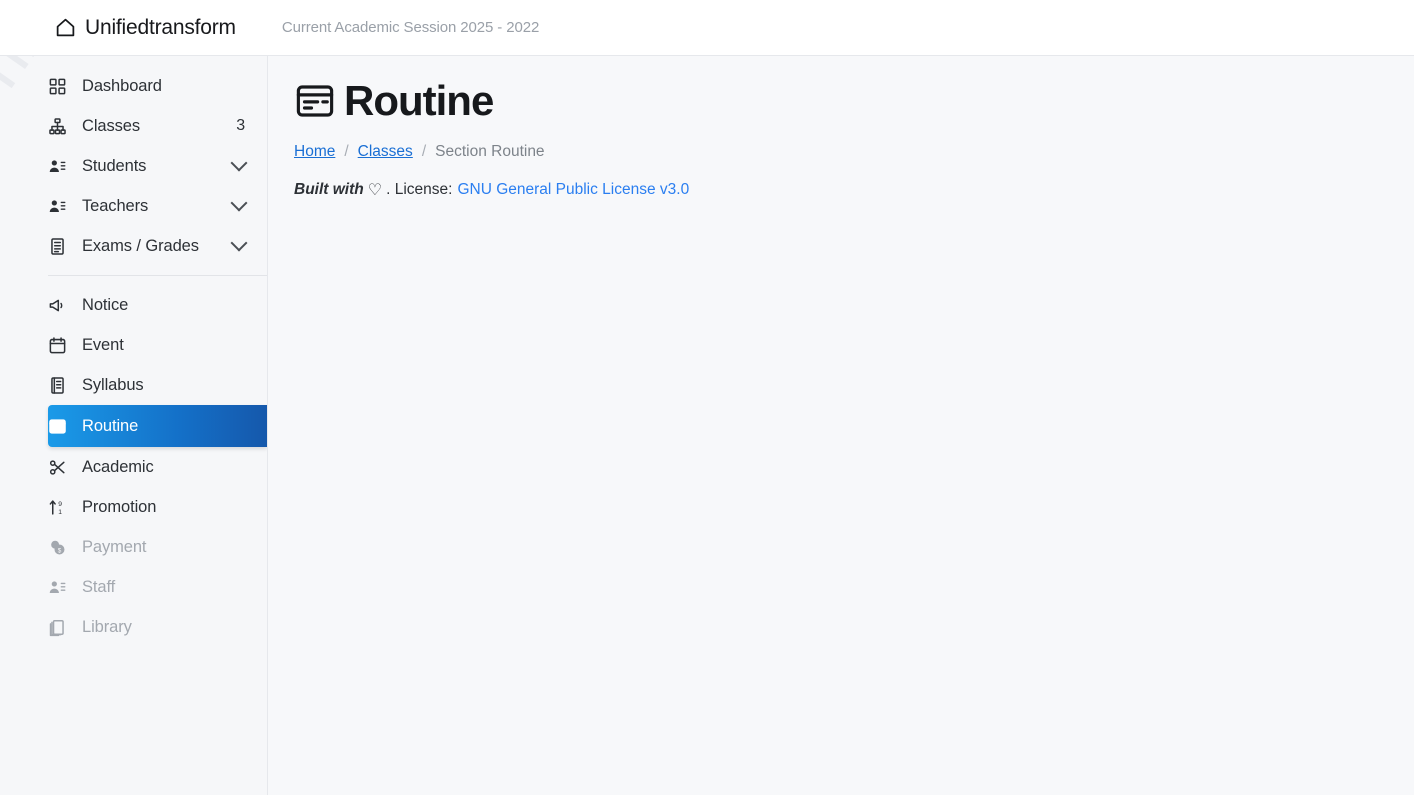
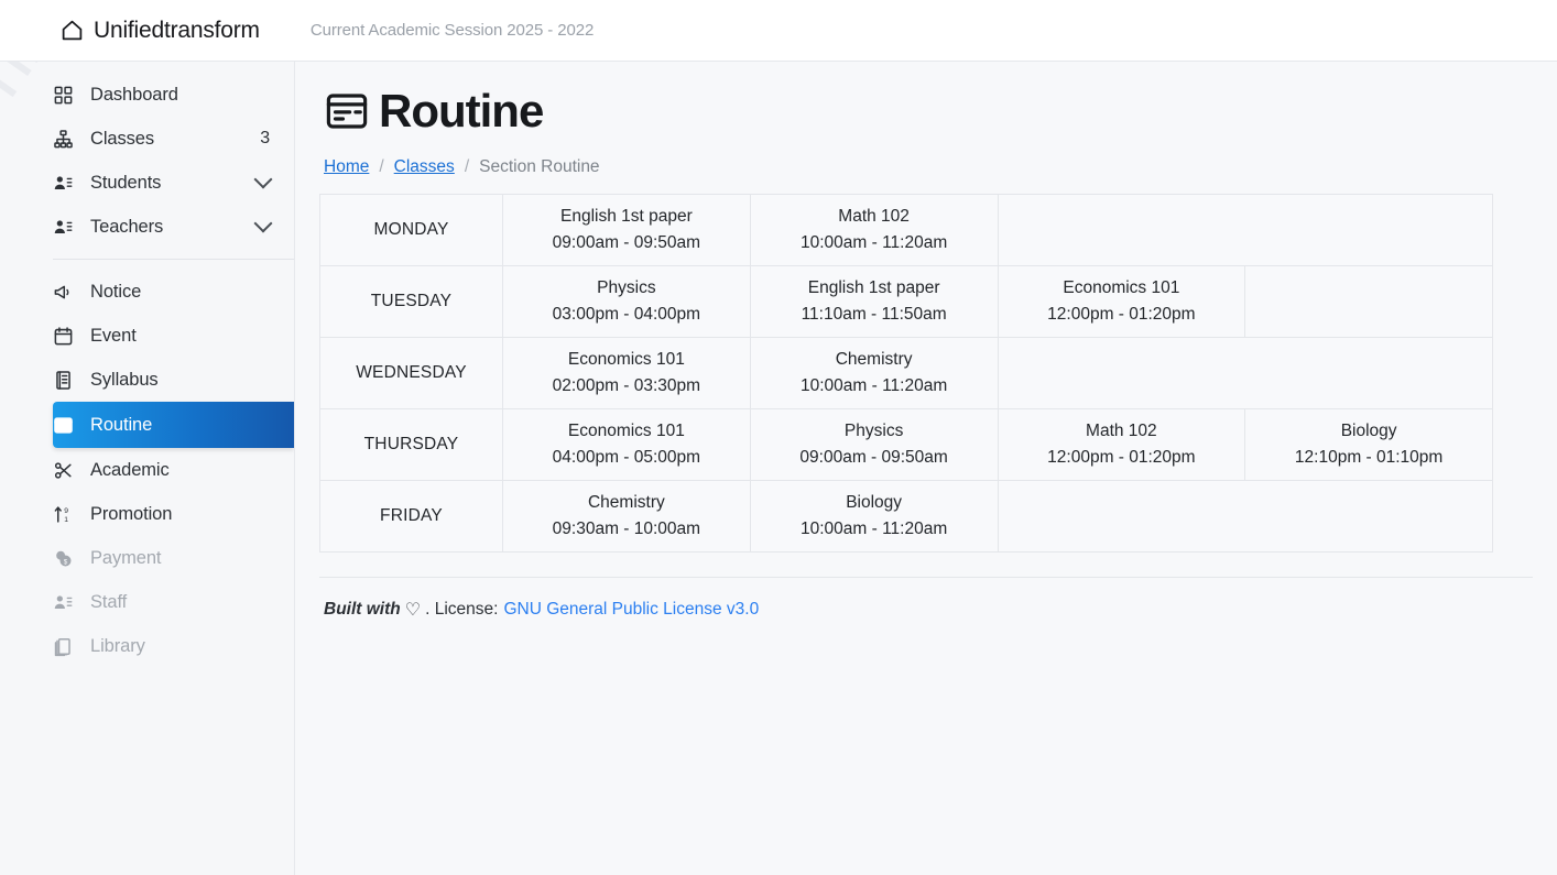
  Unifiedtransform
  Current Academic Session 2025 - 2022
  Dashboard
  Classes
  3
  Students
  Teachers
- Exams / Grades
  Notice
  Event
  Syllabus
  Routine
  Academic
  Promotion
  Payment
  Staff
  Library
  Routine
  Home
  /
  Classes
  /
  Section Routine
+ MONDAY	English 1st paper09:00am - 09:50am	Math 10210:00am - 11:20am
+ TUESDAY	Physics03:00pm - 04:00pm	English 1st paper11:10am - 11:50am	Economics 10112:00pm - 01:20pm
+ WEDNESDAY	Economics 10102:00pm - 03:30pm	Chemistry10:00am - 11:20am
+ THURSDAY	Economics 10104:00pm - 05:00pm	Physics09:00am - 09:50am	Math 10212:00pm - 01:20pm	Biology12:10pm - 01:10pm
+ FRIDAY	Chemistry09:30am - 10:00am	Biology10:00am - 11:20am
  Built with
  ♡
  . License:
  GNU General Public License v3.0
